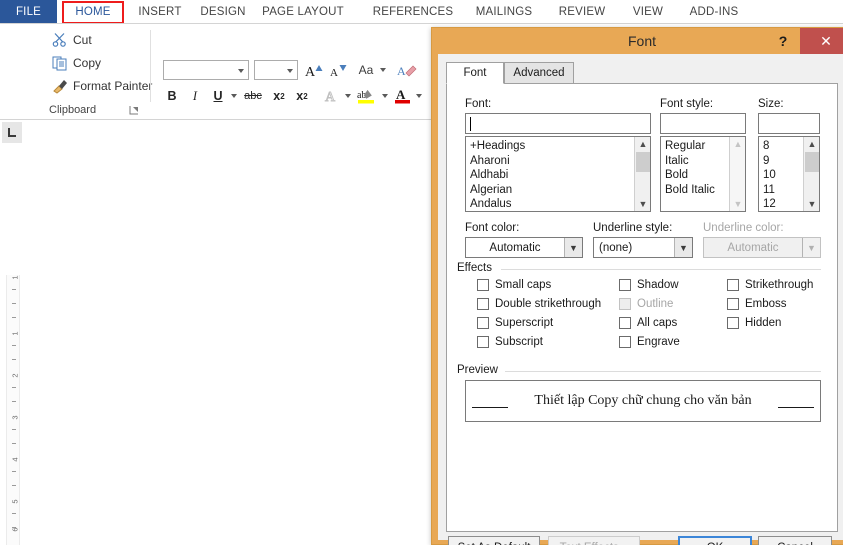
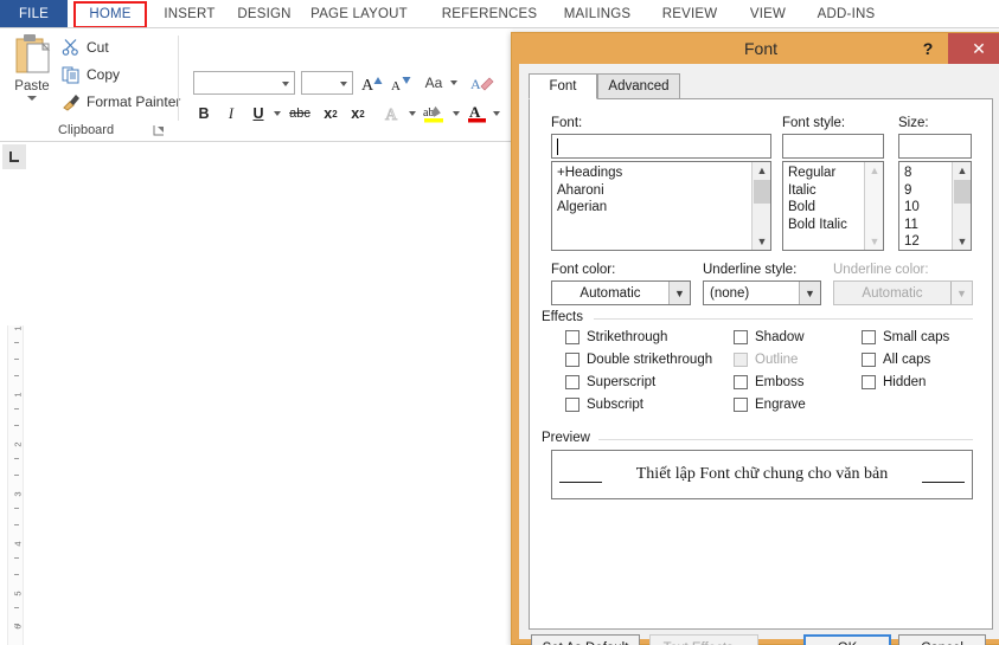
  FILE
  HOME
  INSERT
  DESIGN
  PAGE LAYOUT
  REFERENCES
  MAILINGS
  REVIEW
  VIEW
  ADD-INS
+ Paste
  Cut
  Copy
  Format Painte
  Clipboard
  A
  A
  Aa
  A
  B
  I
  U
  abc
  x
  2
  x
  2
  A
  A
  Font
  ?
  ✕
  Font
  Advanced
  Font:
  Font style:
  Size:
  +Headings
  Aharoni
- Aldhabi
  Algerian
- Andalus
  ▲
  ▼
  Regular
  Italic
  Bold
  Bold Italic
  ▲
  ▼
  8
  9
  10
  11
  12
  ▲
  ▼
  Font color:
  Underline style:
  Underline color:
  Automatic
  ▼
  (none)
  ▼
  Automatic
  ▼
  Effects
- Small caps
+ Strikethrough
  Double strikethrough
  Superscript
  Subscript
  Shadow
  Outline
- All caps
+ Emboss
  Engrave
- Strikethrough
+ Small caps
- Emboss
+ All caps
  Hidden
  Preview
- Thiết lập Copy chữ chung cho văn bản
+ Thiết lập Font chữ chung cho văn bản
